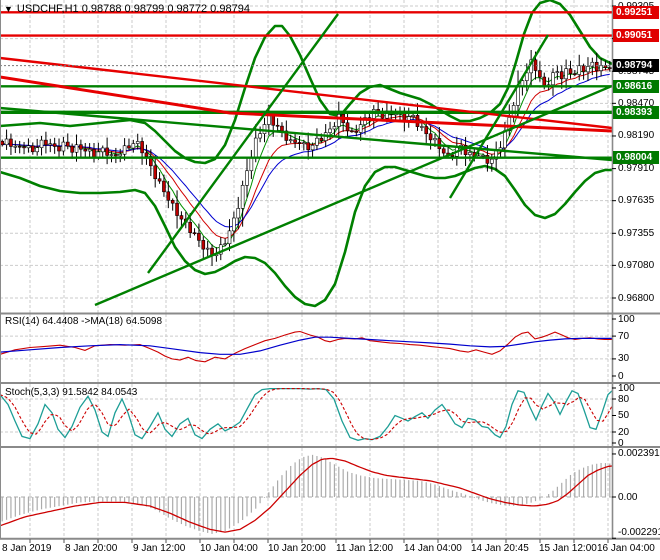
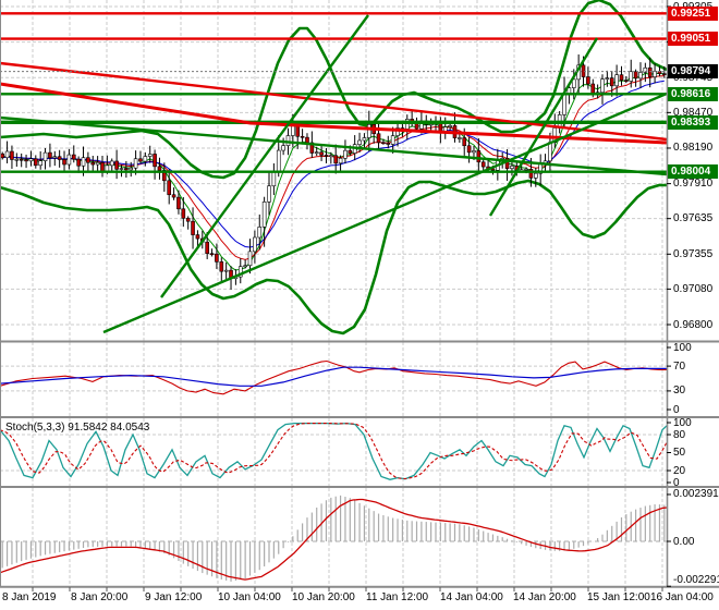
- ▼ USDCHF,H1 0.98788 0.98799 0.98772 0.98794
- RSI(14) 64.4408 ->MA(18) 64.5098
  Stoch(5,3,3) 91.5842 84.0543
  0.98470
  0.98190
  0.97910
  0.97635
  0.97355
  0.97080
  0.96800
  0.99251
  0.99051
  0.98794
  0.98616
  0.98393
  0.98004
  8 Jan 2019
  8 Jan 20:00
  9 Jan 12:00
  10 Jan 04:00
  10 Jan 20:00
  11 Jan 12:00
  14 Jan 04:00
- 14 Jan 20:45
+ 14 Jan 20:00
  15 Jan 12:00
  16 Jan 04:00
  100
  70
  30
  0
  100
  80
  50
  20
  0
  0.002391
  0.00
  -0.00229
